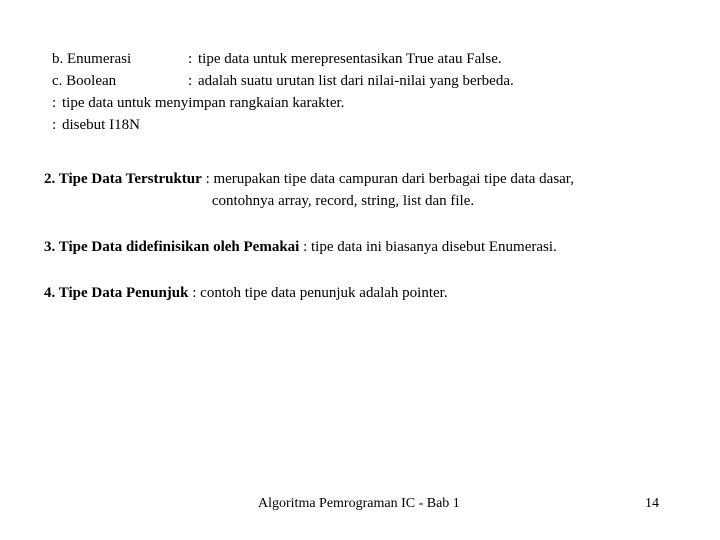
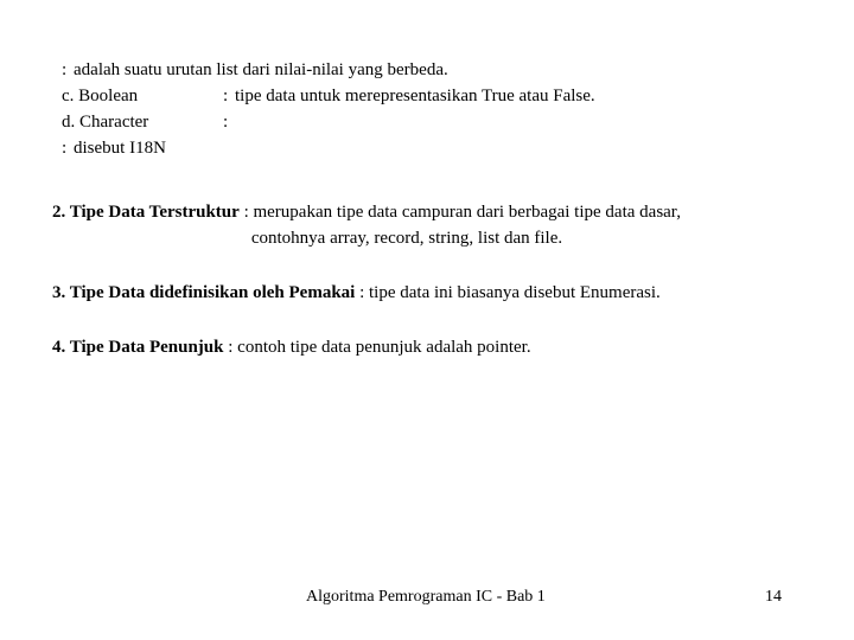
- b. Enumerasi
  :
- tipe data untuk merepresentasikan True atau False.
+ adalah suatu urutan list dari nilai-nilai yang berbeda.
  c. Boolean
  :
- adalah suatu urutan list dari nilai-nilai yang berbeda.
+ tipe data untuk merepresentasikan True atau False.
+ d. Character
  :
- tipe data untuk menyimpan rangkaian karakter.
  :
  disebut I18N
  2. Tipe Data Terstruktur : merupakan tipe data campuran dari berbagai tipe data dasar,
  contohnya array, record, string, list dan file.
  3. Tipe Data didefinisikan oleh Pemakai : tipe data ini biasanya disebut Enumerasi.
  4. Tipe Data Penunjuk : contoh tipe data penunjuk adalah pointer.
  Algoritma Pemrograman IC - Bab 1
  14
